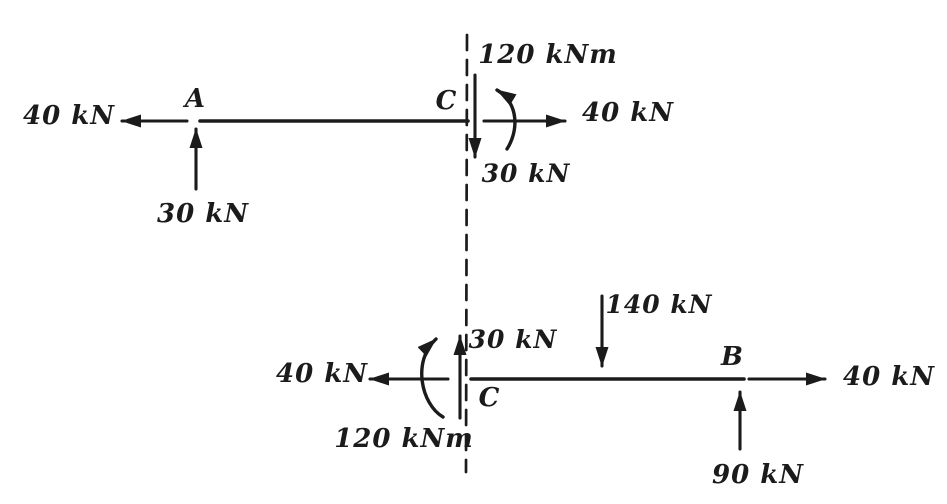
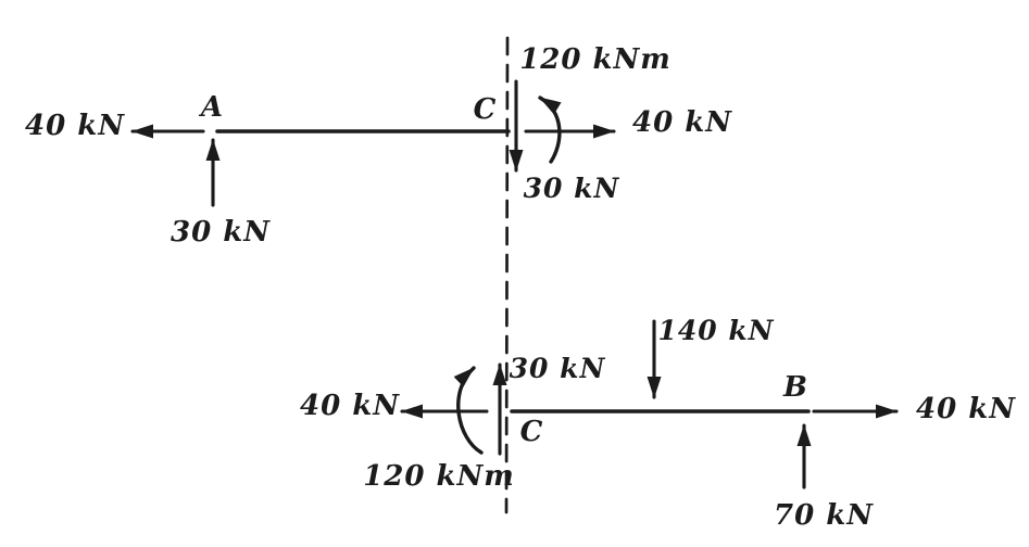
  40 kN
  A
  30 kN
  C
  30 kN
  120 kNm
  40 kN
  40 kN
  120 kNm
  30 kN
  C
  140 kN
  B
- 90 kN
+ 70 kN
  40 kN
